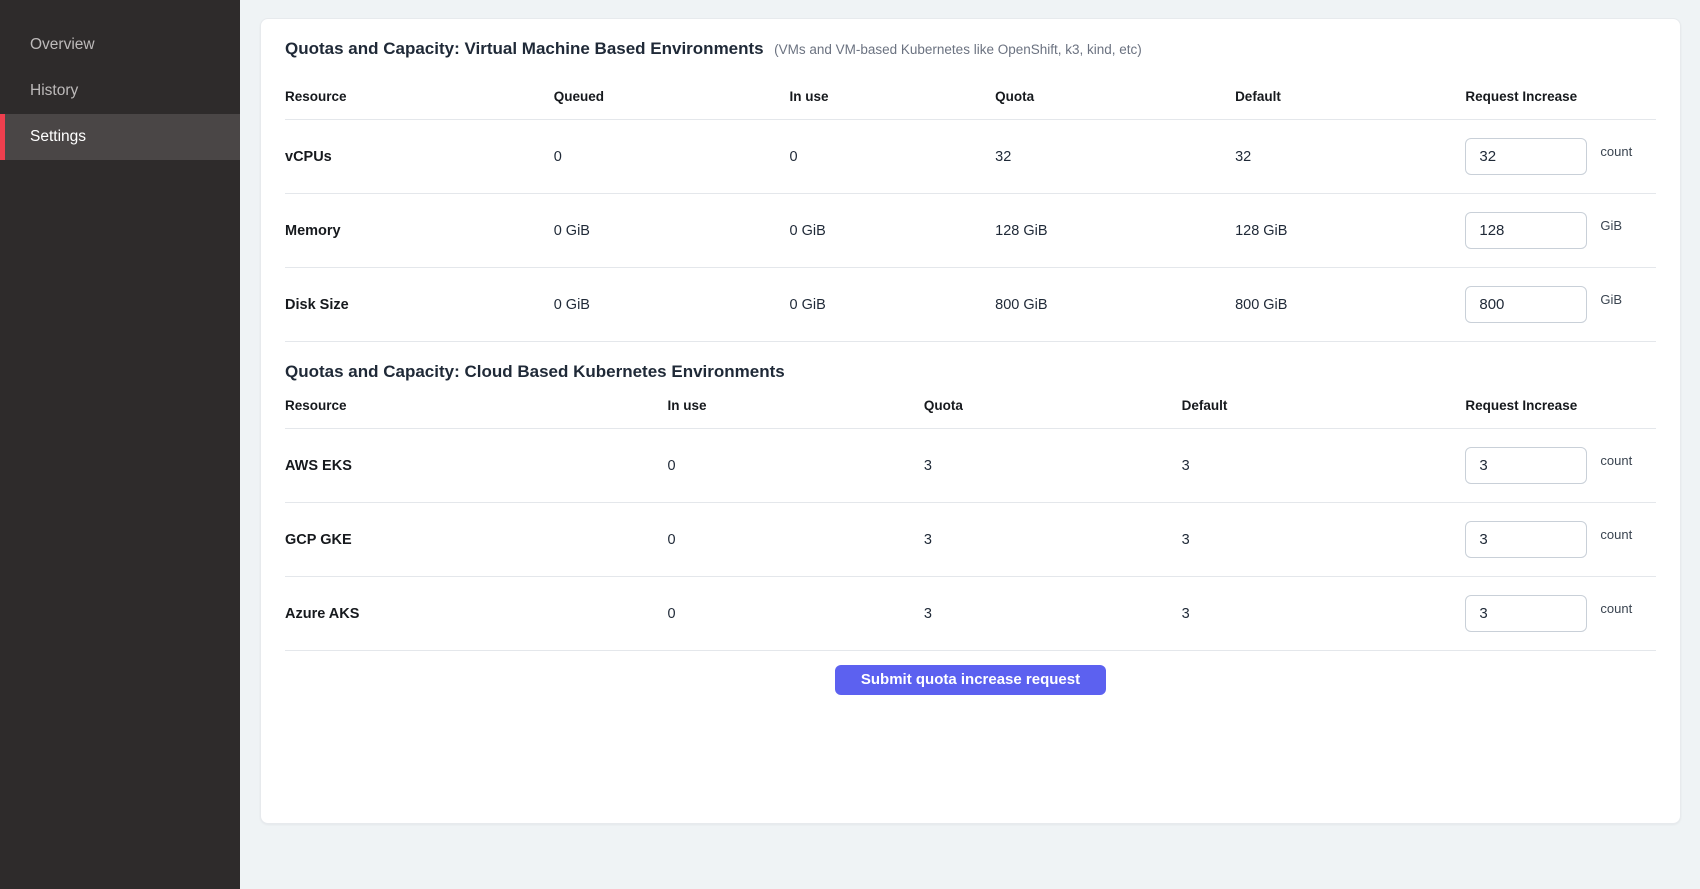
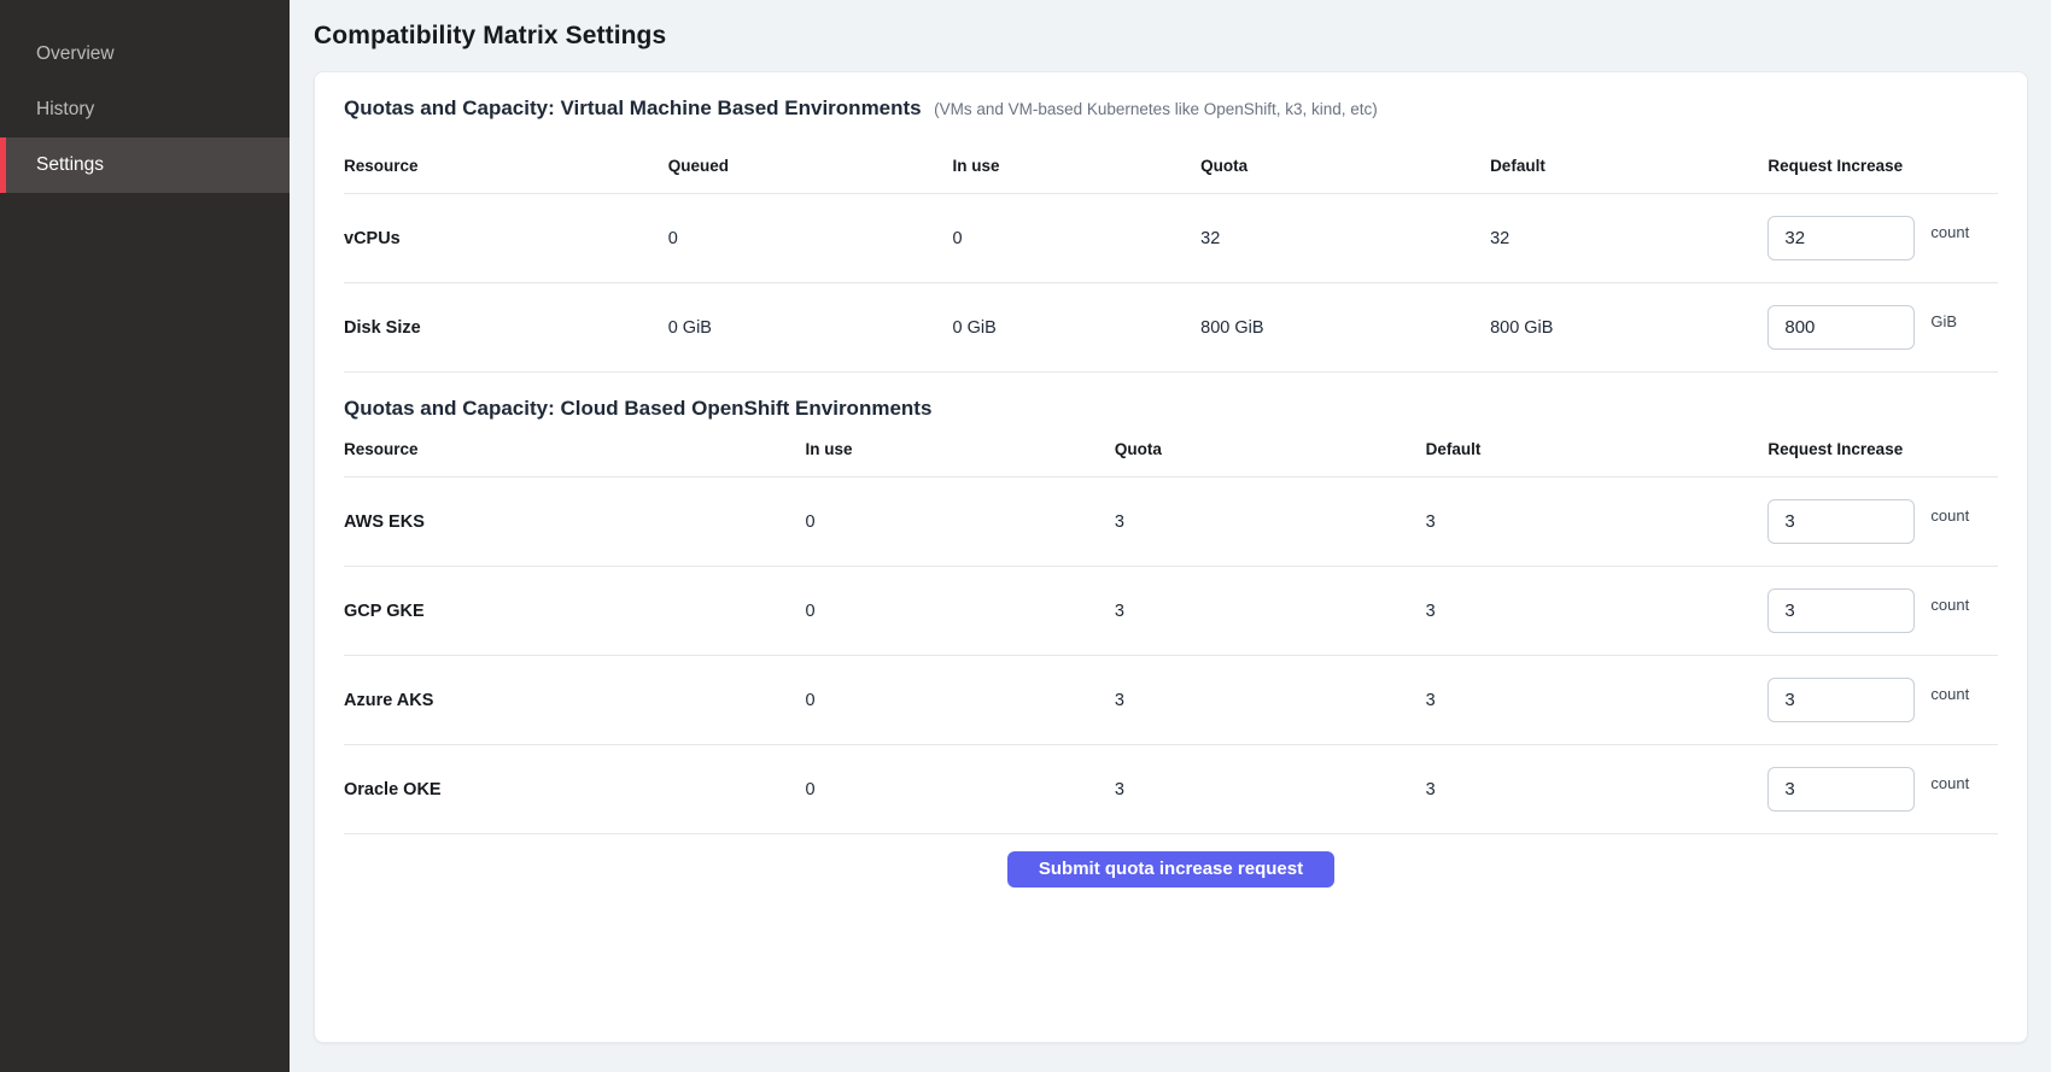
  Overview
  History
  Settings
+ Compatibility Matrix Settings
  Quotas and Capacity: Virtual Machine Based Environments (VMs and VM-based Kubernetes like OpenShift, k3, kind, etc)
  Resource	Queued	In use	Quota	Default	Request Increase
  vCPUs	0	0	32	32	32 count
- Memory	0 GiB	0 GiB	128 GiB	128 GiB	128 GiB
  Disk Size	0 GiB	0 GiB	800 GiB	800 GiB	800 GiB
- Quotas and Capacity: Cloud Based Kubernetes Environments
+ Quotas and Capacity: Cloud Based OpenShift Environments
  Resource	In use	Quota	Default	Request Increase
  AWS EKS	0	3	3	3 count
  GCP GKE	0	3	3	3 count
  Azure AKS	0	3	3	3 count
+ Oracle OKE	0	3	3	3 count
  Submit quota increase request
